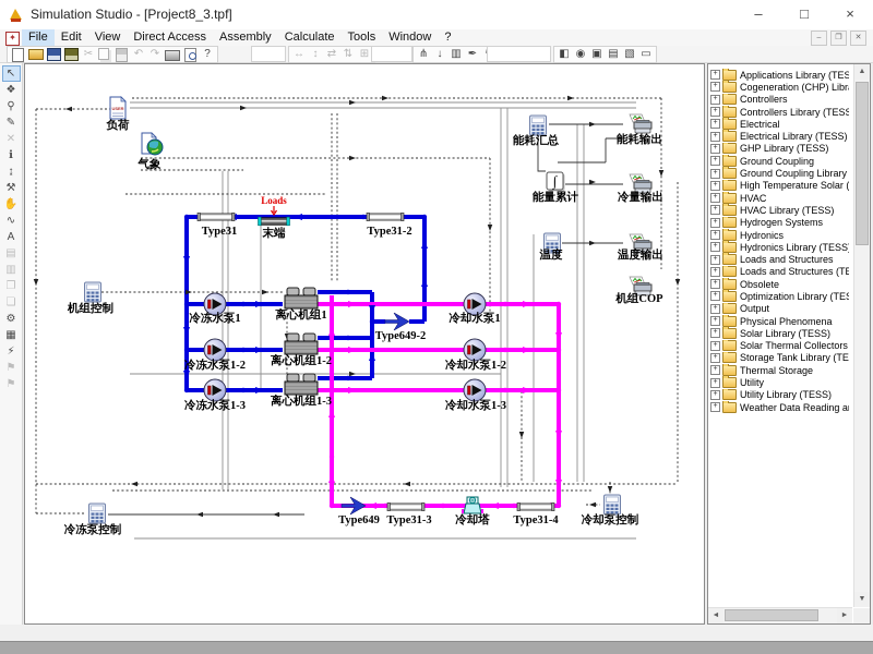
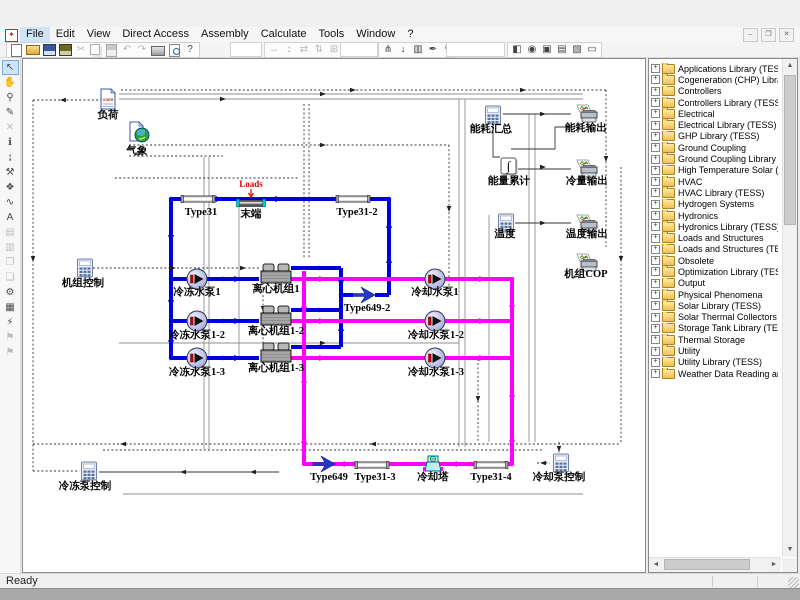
- Simulation Studio - [Project8_3.tpf]
- –
- □
- ×
  ✦
  File
  Edit
  View
  Direct Access
  Assembly
  Calculate
  Tools
  Window
  ?
  ✂
  ↶
  ↷
  ?
  ↔
  ↕
  ⇄
  ⇅
  ⊞
  ⋔
  ↓
  ▥
  ✒
  ◧
  ◉
  ▣
  ▤
  ▧
  ▭
  ↖
- ❖
+ ✋
  ⚲
  ✎
  ✕
  ℹ
  ↨
  ⚒
- ✋
+ ❖
  ∿
  A
  ▤
  ▥
  ❐
  ❏
  ⚙
  ▦
  ⚡
  ⚑
  ⚑
  ∫
  负荷
  气象
  Type31
  末端
  Type31-2
  冷冻水泵1
  冷冻水泵1-2
  冷冻水泵1-3
  离心机组1
  离心机组1-2
  离心机组1-3
  Type649-2
  冷却水泵1
  冷却水泵1-2
  冷却水泵1-3
  Type649
  Type31-3
  冷却塔
  Type31-4
  冷却泵控制
  机组控制
  冷冻泵控制
  能耗汇总
  能耗输出
  能量累计
  冷量输出
  温度
  温度输出
  机组COP
  Loads
  Applications Library (TES
  Cogeneration (CHP) Libr
  Controllers
  Controllers Library (TESS
  Electrical
  Electrical Library (TESS)
  GHP Library (TESS)
  Ground Coupling
  Ground Coupling Library
  High Temperature Solar (
  HVAC
  HVAC Library (TESS)
  Hydrogen Systems
  Hydronics
  Hydronics Library (TESS
  Loads and Structures
  Loads and Structures (TE
  Obsolete
  Optimization Library (TE
  Output
  Physical Phenomena
  Solar Library (TESS)
  Solar Thermal Collectors
  Storage Tank Library (TE
  Thermal Storage
  Utility
  Utility Library (TESS)
+ Ready
